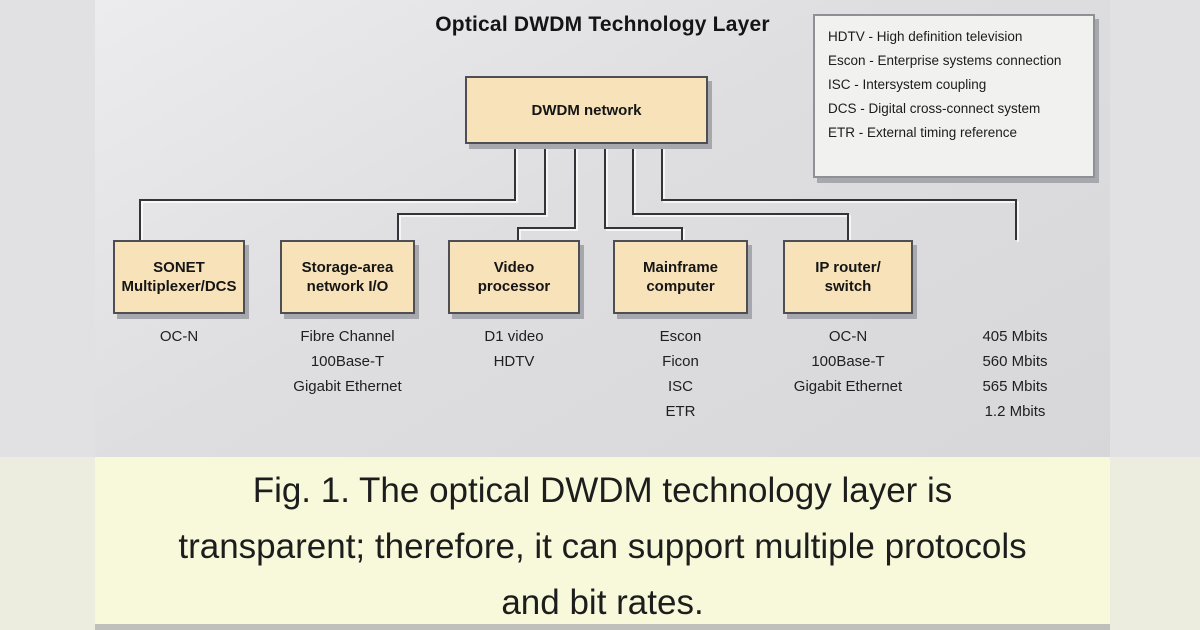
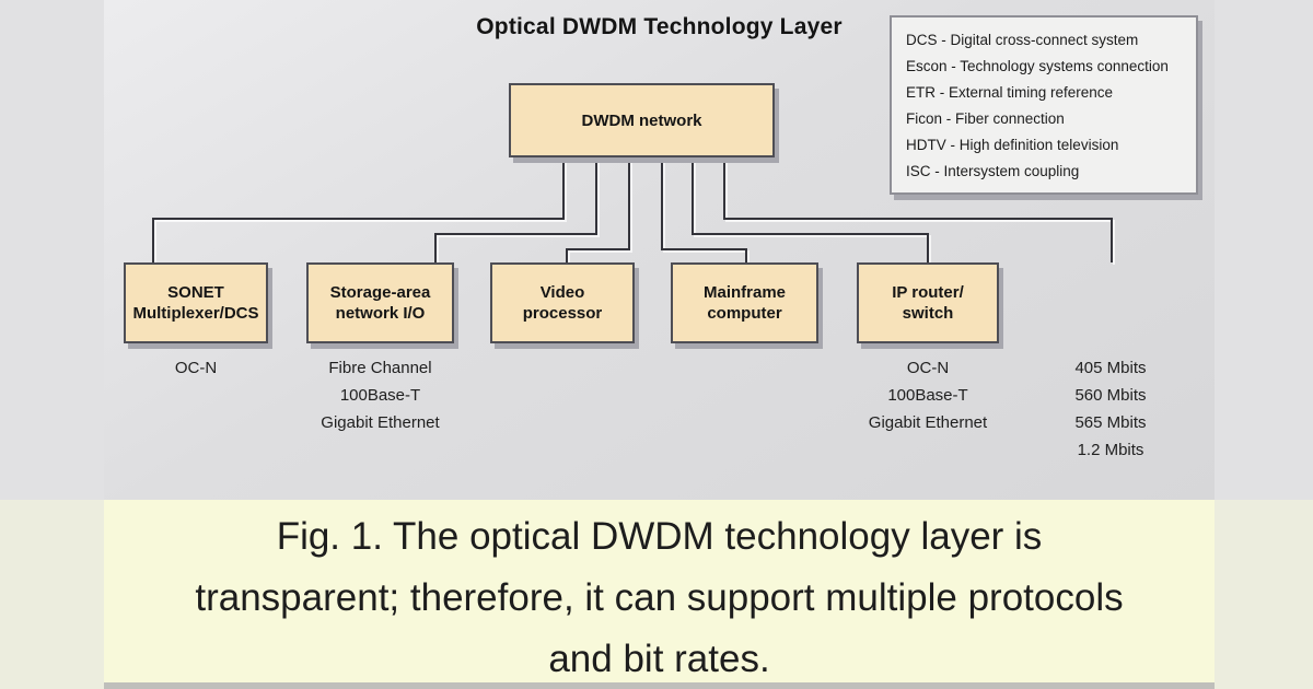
  Optical DWDM Technology Layer
  DWDM network
- HDTV - High definition television
+ DCS - Digital cross-connect system
- Escon - Enterprise systems connection
+ Escon - Technology systems connection
- ISC - Intersystem coupling
+ ETR - External timing reference
+ Ficon - Fiber connection
- DCS - Digital cross-connect system
+ HDTV - High definition television
- ETR - External timing reference
+ ISC - Intersystem coupling
  SONET
  Multiplexer/DCS
  OC-N
  Storage-area
  network I/O
  Fibre Channel
  100Base-T
  Gigabit Ethernet
  Video
  processor
- D1 video
- HDTV
  Mainframe
  computer
- Escon
- Ficon
- ISC
- ETR
  IP router/
  switch
  OC-N
  100Base-T
  Gigabit Ethernet
  405 Mbits
  560 Mbits
  565 Mbits
  1.2 Mbits
  Fig. 1. The optical DWDM technology layer is
  transparent; therefore, it can support multiple protocols
  and bit rates.
